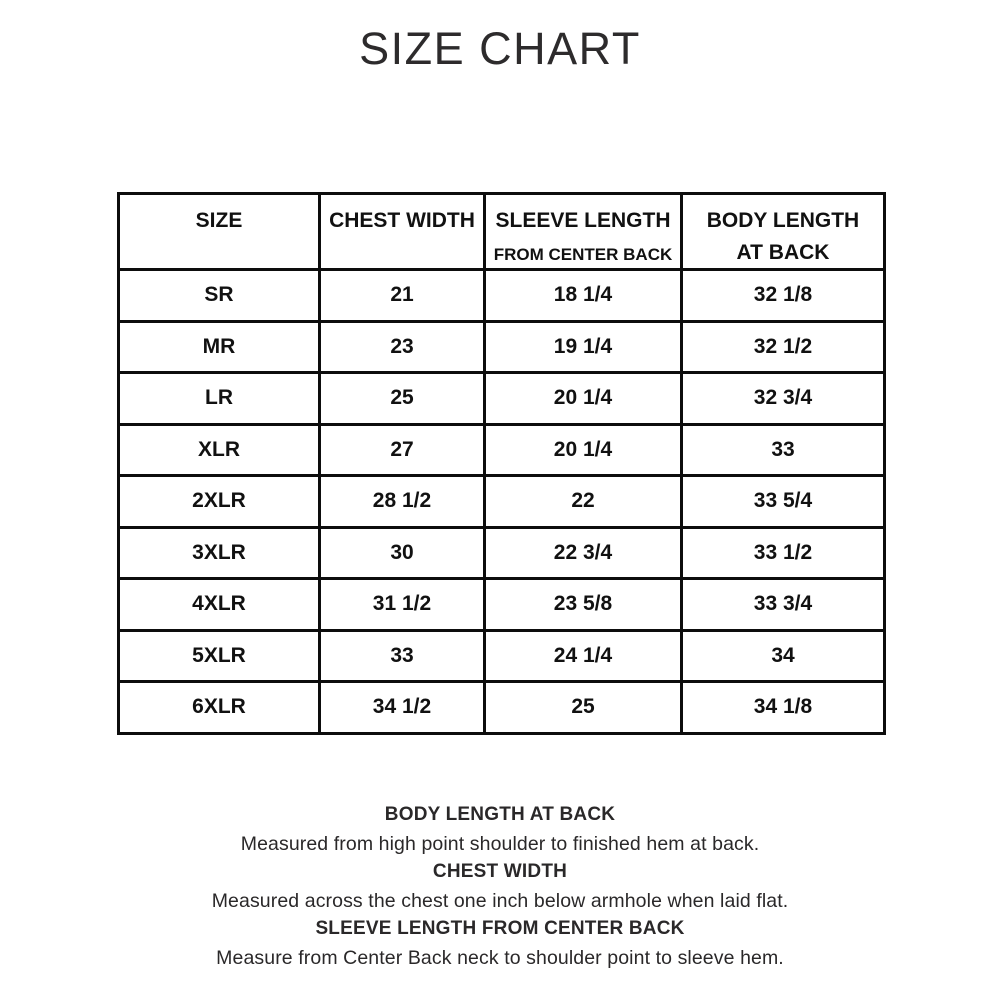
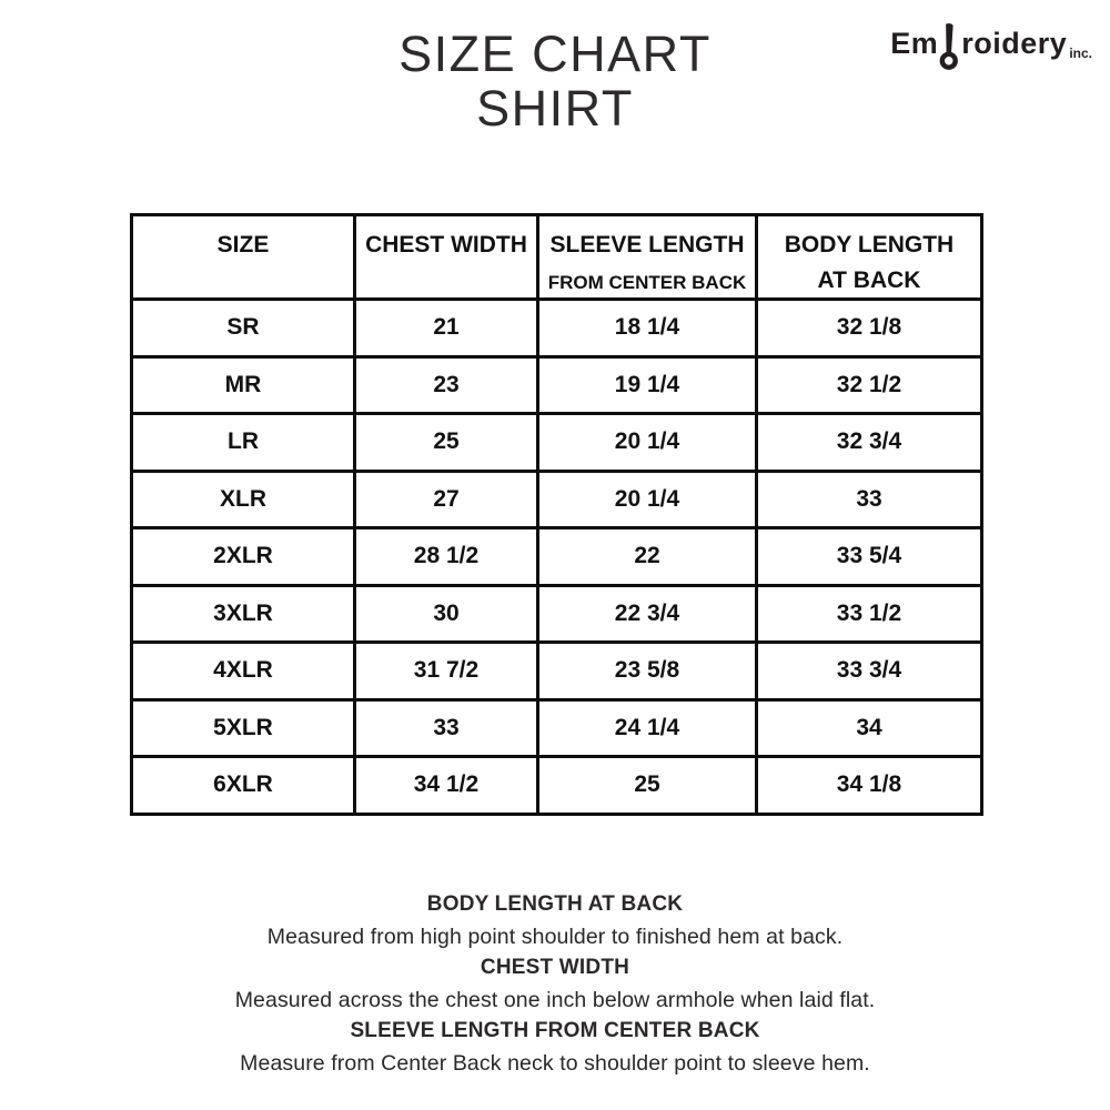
  SIZE CHART
+ SHIRT
+ Em
+ roidery
+ inc.
  SIZE	CHEST WIDTH	SLEEVE LENGTH FROM CENTER BACK	BODY LENGTH AT BACK
  SR	21	18 1/4	32 1/8
  MR	23	19 1/4	32 1/2
  LR	25	20 1/4	32 3/4
  XLR	27	20 1/4	33
  2XLR	28 1/2	22	33 5/4
  3XLR	30	22 3/4	33 1/2
- 4XLR	31 1/2	23 5/8	33 3/4
+ 4XLR	31 7/2	23 5/8	33 3/4
  5XLR	33	24 1/4	34
  6XLR	34 1/2	25	34 1/8
  BODY LENGTH AT BACK
  Measured from high point shoulder to finished hem at back.
  CHEST WIDTH
  Measured across the chest one inch below armhole when laid flat.
  SLEEVE LENGTH FROM CENTER BACK
  Measure from Center Back neck to shoulder point to sleeve hem.
